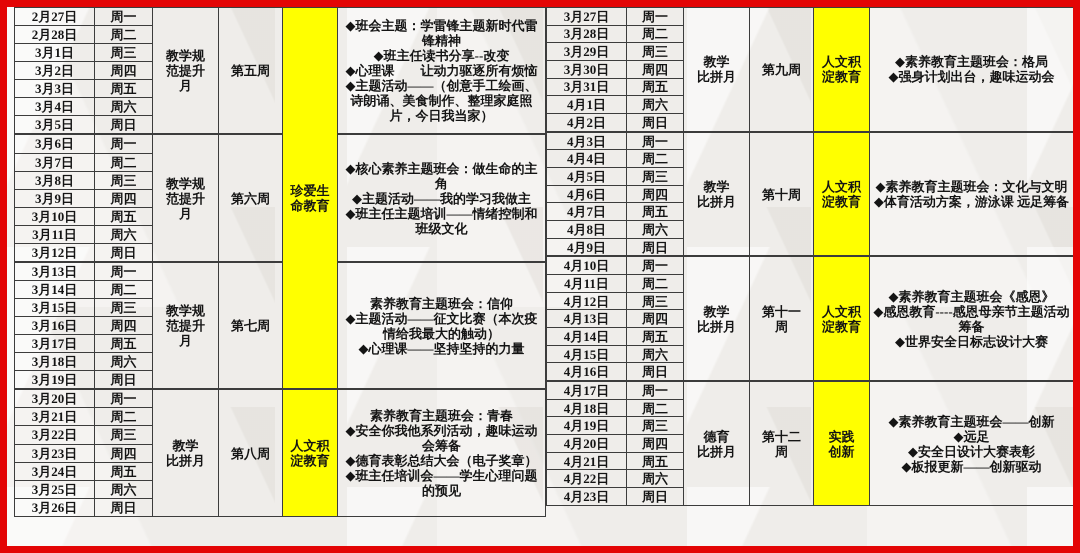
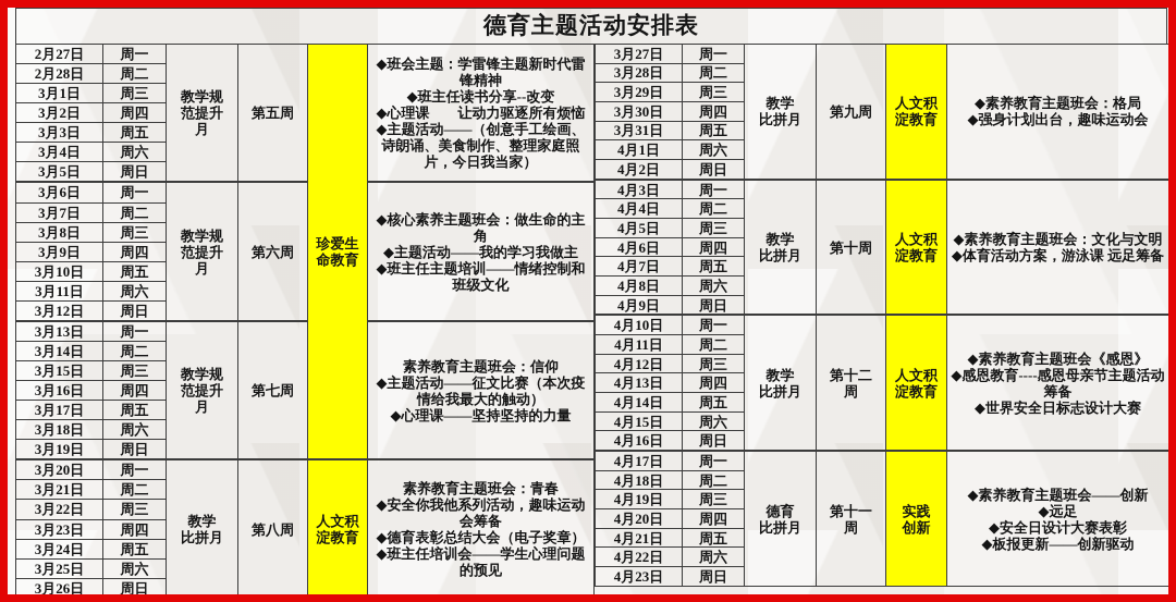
+ 德育主题活动安排表
  2月27日	周一	教学规 范提升 月	第五周	珍爱生 命教育	◆班会主题：学雷锋主题新时代雷锋精神 ◆班主任读书分享--改变 ◆心理课 让动力驱逐所有烦恼 ◆主题活动——（创意手工绘画、诗朗诵、美食制作、整理家庭照片，今日我当家）
  2月28日	周二
  3月1日	周三
  3月2日	周四
  3月3日	周五
  3月4日	周六
  3月5日	周日
  3月6日	周一	教学规 范提升 月	第六周	◆核心素养主题班会：做生命的主角 ◆主题活动——我的学习我做主 ◆班主任主题培训——情绪控制和班级文化
  3月7日	周二
  3月8日	周三
  3月9日	周四
  3月10日	周五
  3月11日	周六
  3月12日	周日
  3月13日	周一	教学规 范提升 月	第七周	素养教育主题班会：信仰 ◆主题活动——征文比赛（本次疫情给我最大的触动） ◆心理课——坚持坚持的力量
  3月14日	周二
  3月15日	周三
  3月16日	周四
  3月17日	周五
  3月18日	周六
  3月19日	周日
  3月20日	周一	教学 比拼月	第八周	人文积 淀教育	素养教育主题班会：青春 ◆安全你我他系列活动，趣味运动会筹备 ◆德育表彰总结大会（电子奖章） ◆班主任培训会——学生心理问题的预见
  3月21日	周二
  3月22日	周三
  3月23日	周四
  3月24日	周五
  3月25日	周六
  3月26日	周日
  3月27日	周一	教学 比拼月	第九周	人文积 淀教育	◆素养教育主题班会：格局 ◆强身计划出台，趣味运动会
  3月28日	周二
  3月29日	周三
  3月30日	周四
  3月31日	周五
  4月1日	周六
  4月2日	周日
  4月3日	周一	教学 比拼月	第十周	人文积 淀教育	◆素养教育主题班会：文化与文明 ◆体育活动方案，游泳课 远足筹备
  4月4日	周二
  4月5日	周三
  4月6日	周四
  4月7日	周五
  4月8日	周六
  4月9日	周日
- 4月10日	周一	教学 比拼月	第十一 周	人文积 淀教育	◆素养教育主题班会《感恩》 ◆感恩教育----感恩母亲节主题活动筹备 ◆世界安全日标志设计大赛
+ 4月10日	周一	教学 比拼月	第十二 周	人文积 淀教育	◆素养教育主题班会《感恩》 ◆感恩教育----感恩母亲节主题活动筹备 ◆世界安全日标志设计大赛
  4月11日	周二
  4月12日	周三
  4月13日	周四
  4月14日	周五
  4月15日	周六
  4月16日	周日
- 4月17日	周一	德育 比拼月	第十二 周	实践 创新	◆素养教育主题班会——创新 ◆远足 ◆安全日设计大赛表彰 ◆板报更新——创新驱动
+ 4月17日	周一	德育 比拼月	第十一 周	实践 创新	◆素养教育主题班会——创新 ◆远足 ◆安全日设计大赛表彰 ◆板报更新——创新驱动
  4月18日	周二
  4月19日	周三
  4月20日	周四
  4月21日	周五
  4月22日	周六
  4月23日	周日
